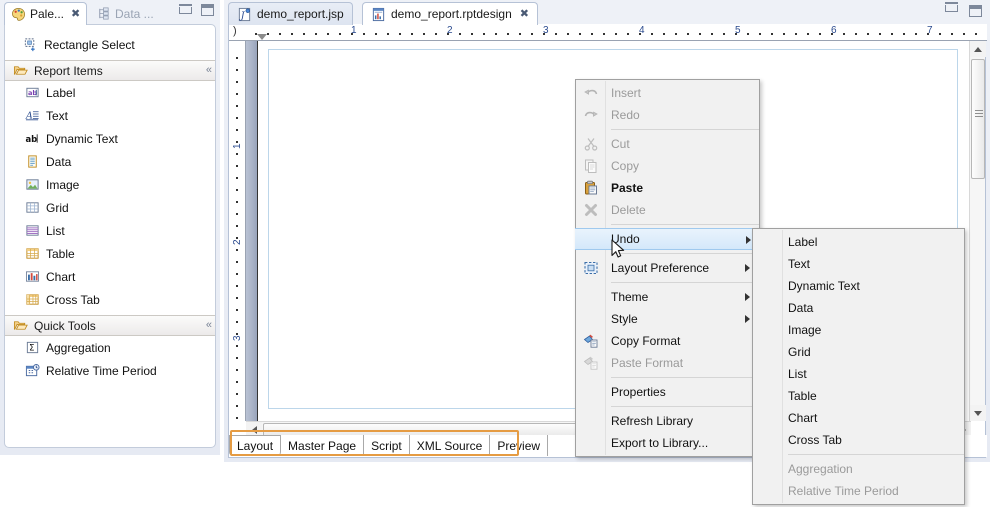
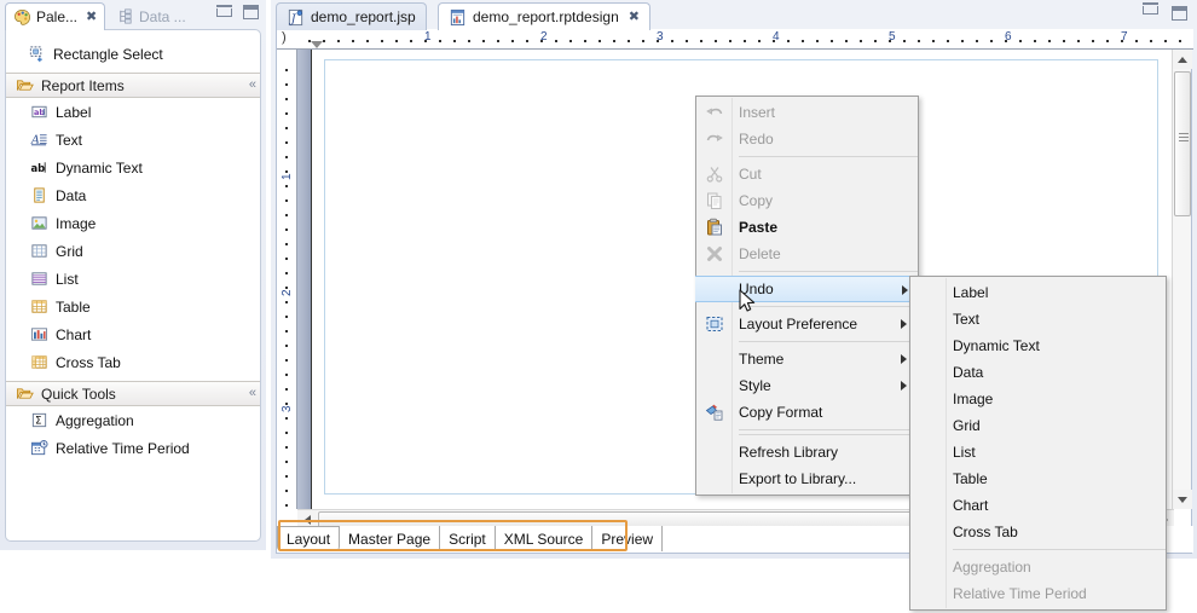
  Pale...
  ✖
  Data ...
  Rectangle Select
  Report Items
  «
  ab
  Label
  A
  Text
  ab
  Dynamic Text
  Data
  Image
  Grid
  List
  Table
  Chart
  Cross Tab
  Quick Tools
  «
  Σ
  Aggregation
  Relative Time Period
  J
  demo_report.jsp
  demo_report.rptdesign
  ✖
  )
  1
  2
  3
  4
  5
  6
  7
  Layout
  Master Page
  Script
  XML Source
  Preview
  Insert
  Redo
  Cut
  Copy
  Paste
  Delete
  Undo
  Layout Preference
  Theme
  Style
  Copy Format
- Paste Format
- Properties
  Refresh Library
  Export to Library...
  Label
  Text
  Dynamic Text
  Data
  Image
  Grid
  List
  Table
  Chart
  Cross Tab
  Aggregation
  Relative Time Period
